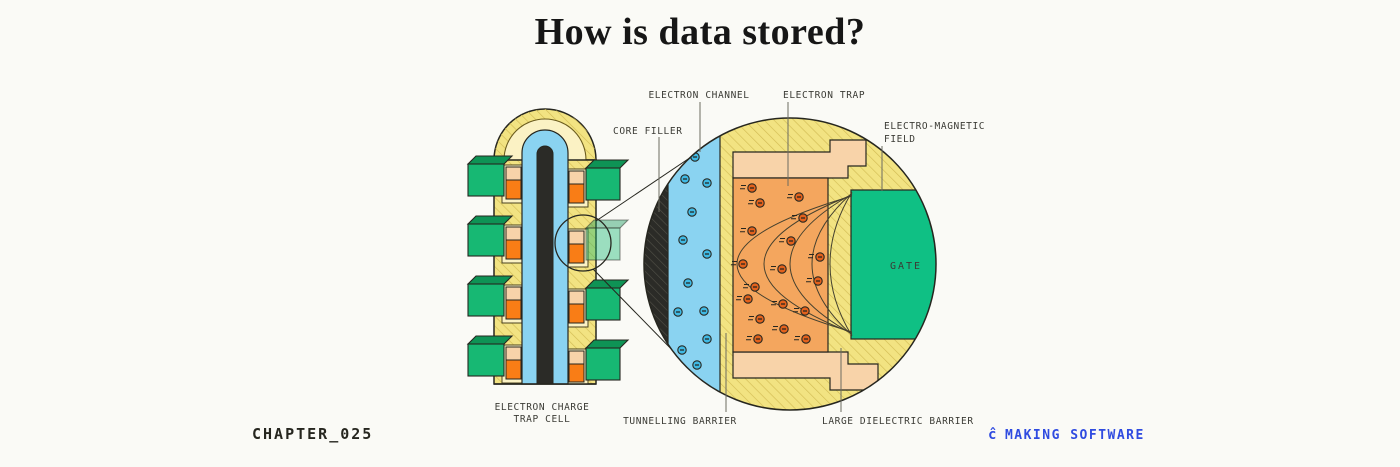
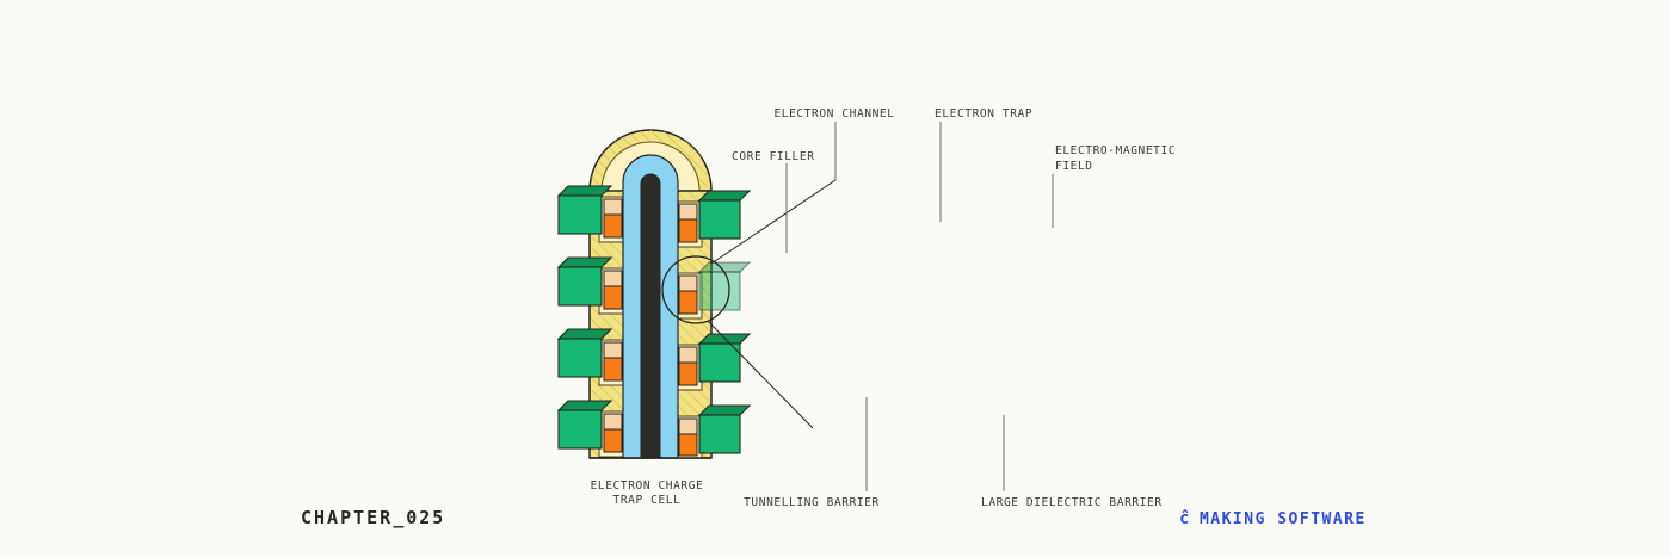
- How is data stored?
- GATE
  ELECTRON CHANNEL
  ELECTRON TRAP
  CORE FILLER
  ELECTRO-MAGNETIC
  FIELD
  TUNNELLING BARRIER
  LARGE DIELECTRIC BARRIER
  ELECTRON CHARGE
  TRAP CELL
  CHAPTER_025
  ĉ
  MAKING SOFTWARE
